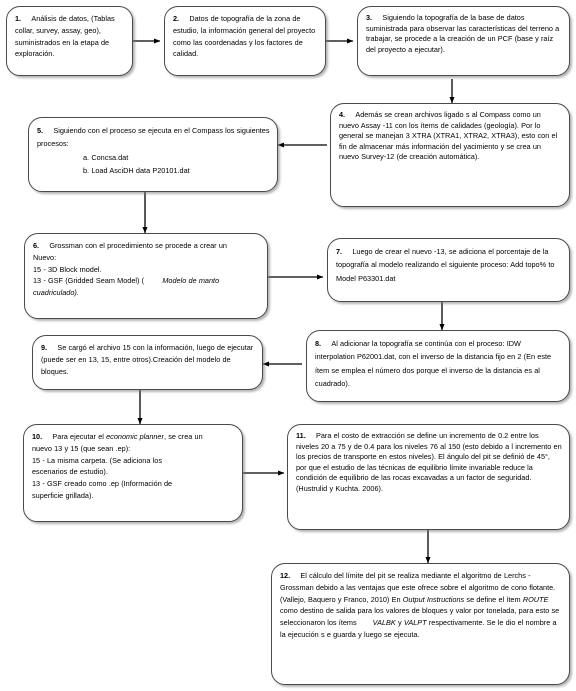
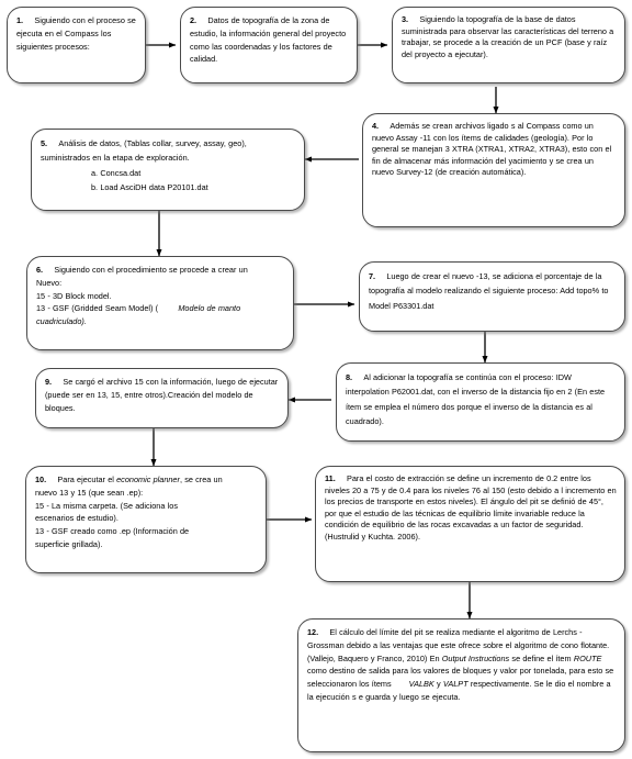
- 1. Análisis de datos, (Tablas collar, survey, assay, geo), suministrados en la etapa de exploración.
+ 1. Siguiendo con el proceso se ejecuta en el Compass los siguientes procesos:
  2. Datos de topografía de la zona de estudio, la información general del proyecto como las coordenadas y los factores de calidad.
  3. Siguiendo la topografía de la base de datos suministrada para observar las características del terreno a trabajar, se procede a la creación de un PCF (base y raíz del proyecto a ejecutar).
  4. Además se crean archivos ligado s al Compass como un nuevo Assay -11 con los ítems de calidades (geología). Por lo general se manejan 3 XTRA (XTRA1, XTRA2, XTRA3), esto con el fin de almacenar más información del yacimiento y se crea un nuevo Survey-12 (de creación automática).
- 5. Siguiendo con el proceso se ejecuta en el Compass los siguientes procesos:
+ 5. Análisis de datos, (Tablas collar, survey, assay, geo), suministrados en la etapa de exploración.
  a. Concsa.dat
  b. Load AsciDH data P20101.dat
- 6. Grossman con el procedimiento se procede a crear un
+ 6. Siguiendo con el procedimiento se procede a crear un
  Nuevo:
  15 - 3D Block model.
  13 - GSF (Gridded Seam Model) ( Modelo de manto
  cuadriculado).
  7. Luego de crear el nuevo -13, se adiciona el porcentaje de la topografía al modelo realizando el siguiente proceso: Add topo% to Model P63301.dat
  8. Al adicionar la topografía se continúa con el proceso: IDW interpolation P62001.dat, con el inverso de la distancia fijo en 2 (En este ítem se emplea el número dos porque el inverso de la distancia es al cuadrado).
  9. Se cargó el archivo 15 con la información, luego de ejecutar (puede ser en 13, 15, entre otros).Creación del modelo de bloques.
  10. Para ejecutar el economic planner, se crea un
  nuevo 13 y 15 (que sean .ep):
  15 - La misma carpeta. (Se adiciona los
  escenarios de estudio).
  13 - GSF creado como .ep (Información de
  superficie grillada).
  11. Para el costo de extracción se define un incremento de 0.2 entre los niveles 20 a 75 y de 0.4 para los niveles 76 al 150 (esto debido a l incremento en los precios de transporte en estos niveles). El ángulo del pit se definió de 45°, por que el estudio de las técnicas de equilibrio límite invariable reduce la condición de equilibrio de las rocas excavadas a un factor de seguridad. (Hustrulid y Kuchta. 2006).
  12. El cálculo del límite del pit se realiza mediante el algoritmo de Lerchs - Grossman debido a las ventajas que este ofrece sobre el algoritmo de cono flotante. (Vallejo, Baquero y Franco, 2010) En Output Instructions se define el ítem ROUTE como destino de salida para los valores de bloques y valor por tonelada, para esto se seleccionaron los ítems VALBK y VALPT respectivamente. Se le dio el nombre a la ejecución s e guarda y luego se ejecuta.
